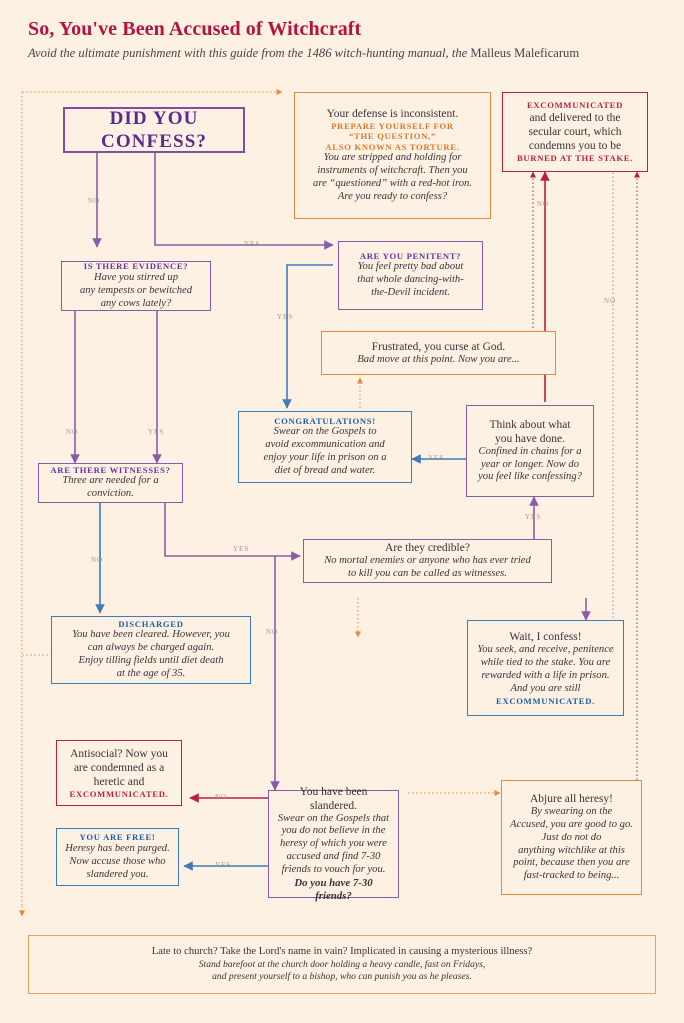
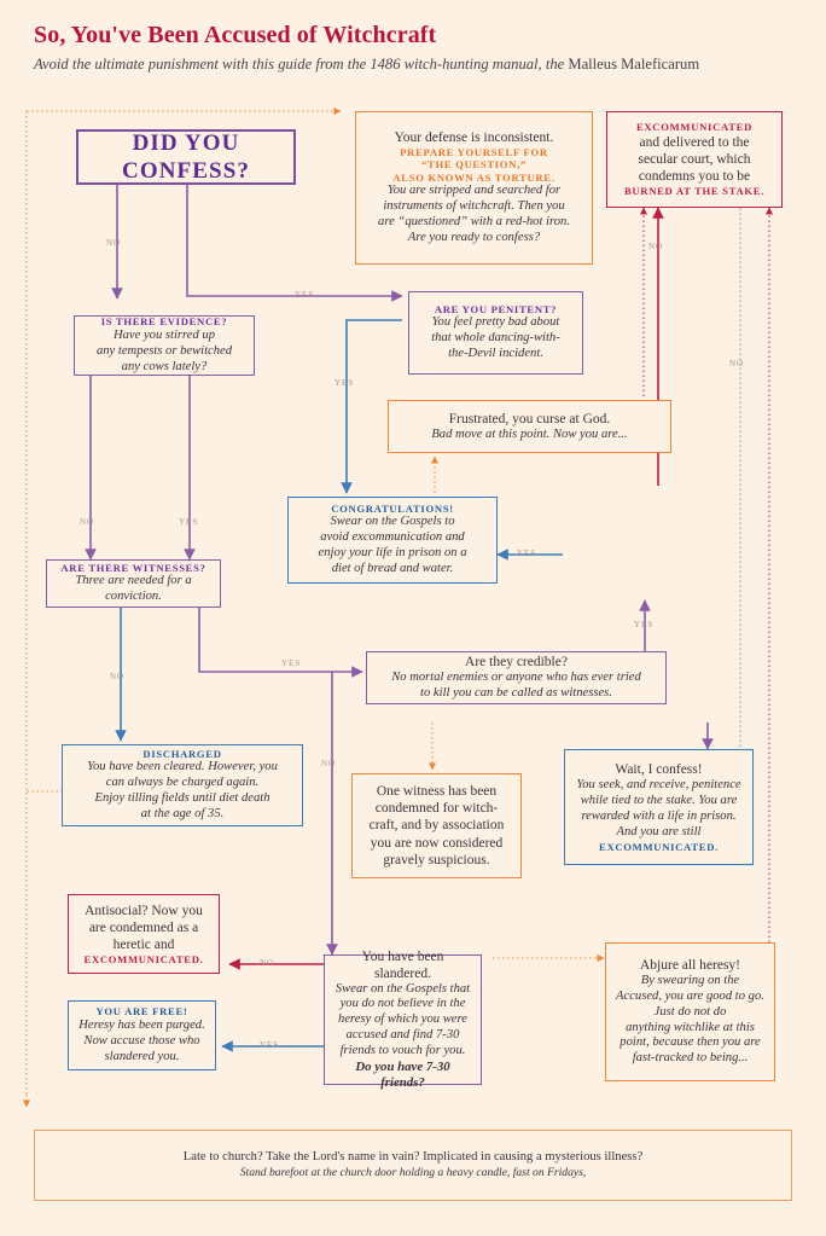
  So, You've Been Accused of Witchcraft
  Avoid the ultimate punishment with this guide from the 1486 witch-hunting manual, the Malleus Maleficarum
  NO
  YES
  NO
  YES
  YES
  NO
  YES
  YES
  YES
  NO
  NO
  NO
  YES
  NO
  DID YOU CONFESS?
  Your defense is inconsistent.
  PREPARE YOURSELF FOR
  “THE QUESTION,”
  ALSO KNOWN AS TORTURE.
- You are stripped and holding for
+ You are stripped and searched for
  instruments of witchcraft. Then you
  are “questioned” with a red-hot iron.
  Are you ready to confess?
  EXCOMMUNICATED
  and delivered to the
  secular court, which
  condemns you to be
  BURNED AT THE STAKE.
  IS THERE EVIDENCE?
  Have you stirred up
  any tempests or bewitched
  any cows lately?
  ARE YOU PENITENT?
  You feel pretty bad about
  that whole dancing-with-
  the-Devil incident.
  Frustrated, you curse at God.
  Bad move at this point. Now you are...
  CONGRATULATIONS!
  Swear on the Gospels to
  avoid excommunication and
  enjoy your life in prison on a
  diet of bread and water.
- Think about what
- you have done.
- Confined in chains for a
- year or longer. Now do
- you feel like confessing?
  ARE THERE WITNESSES?
  Three are needed for a
  conviction.
  Are they credible?
  No mortal enemies or anyone who has ever tried
  to kill you can be called as witnesses.
  DISCHARGED
  You have been cleared. However, you
  can always be charged again.
  Enjoy tilling fields until diet death
  at the age of 35.
+ One witness has been
+ condemned for witch-
+ craft, and by association
+ you are now considered
+ gravely suspicious.
  Wait, I confess!
  You seek, and receive, penitence
  while tied to the stake. You are
  rewarded with a life in prison.
  And you are still
  EXCOMMUNICATED.
  Antisocial? Now you
  are condemned as a
  heretic and
  EXCOMMUNICATED.
  You have been slandered.
  Swear on the Gospels that
  you do not believe in the
  heresy of which you were
  accused and find 7-30
  friends to vouch for you.
  Do you have 7-30 friends?
  YOU ARE FREE!
  Heresy has been purged.
  Now accuse those who
  slandered you.
  Abjure all heresy!
  By swearing on the
  Accused, you are good to go.
  Just do not do
  anything witchlike at this
  point, because then you are
  fast-tracked to being...
  Late to church? Take the Lord's name in vain? Implicated in causing a mysterious illness?
  Stand barefoot at the church door holding a heavy candle, fast on Fridays,
- and present yourself to a bishop, who can punish you as he pleases.
